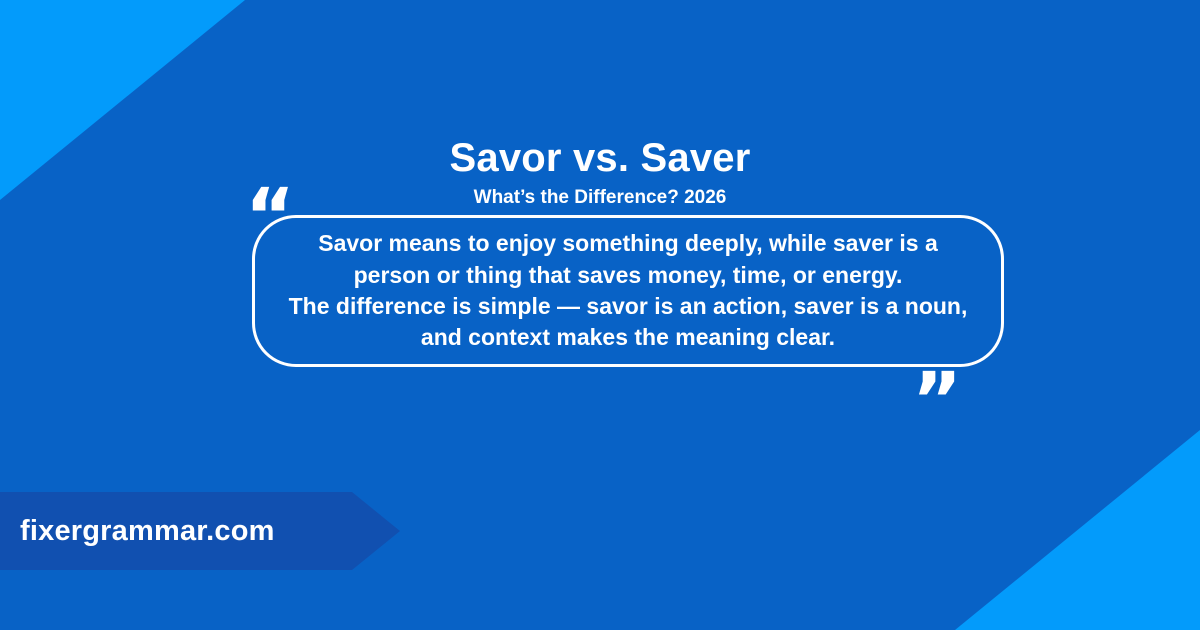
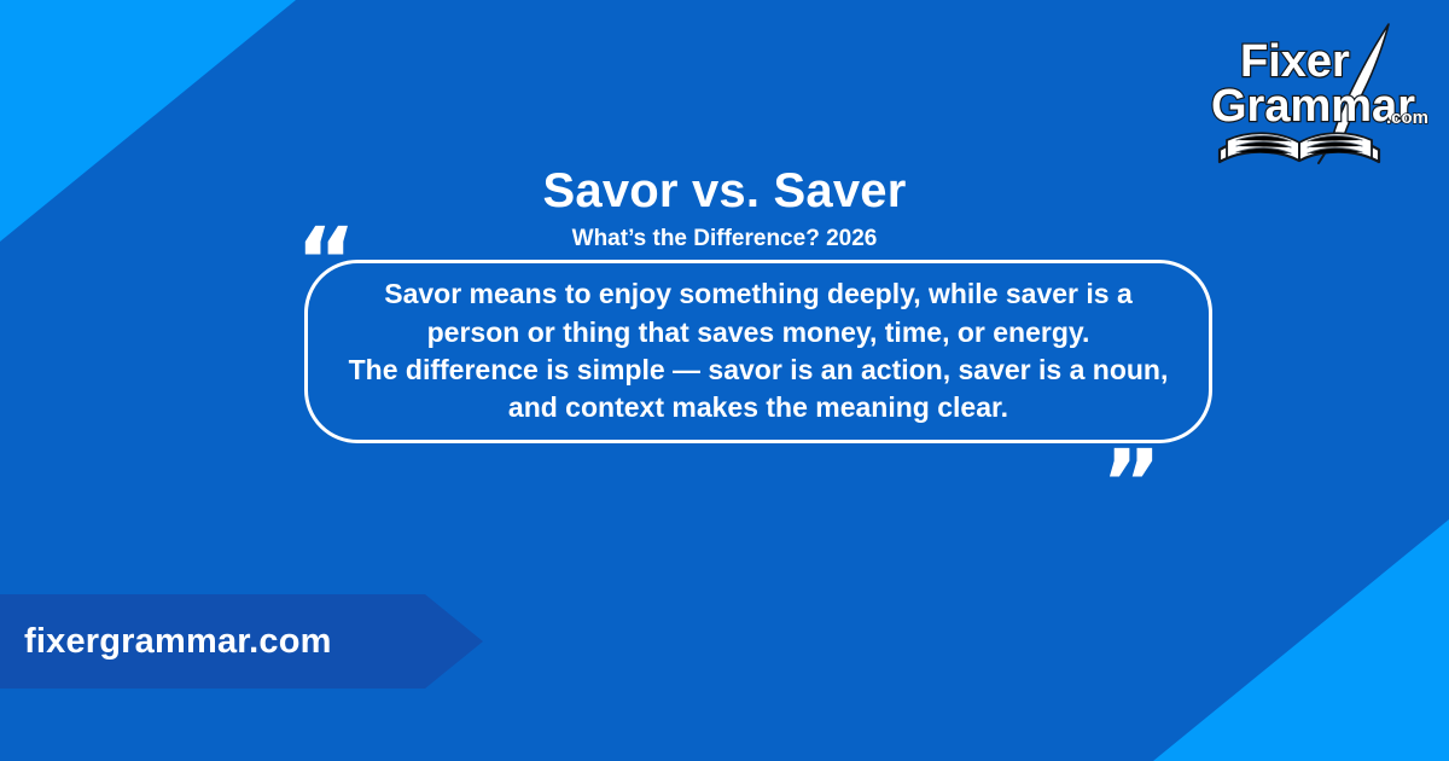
+ Fixer
+ Grammar
+ .com
  Savor vs. Saver
  What’s the Difference? 2026
  “
  Savor means to enjoy something deeply, while saver is a person or thing that saves money, time, or energy.
  The difference is simple — savor is an action, saver is a noun, and context makes the meaning clear.
  ”
  fixergrammar.com
